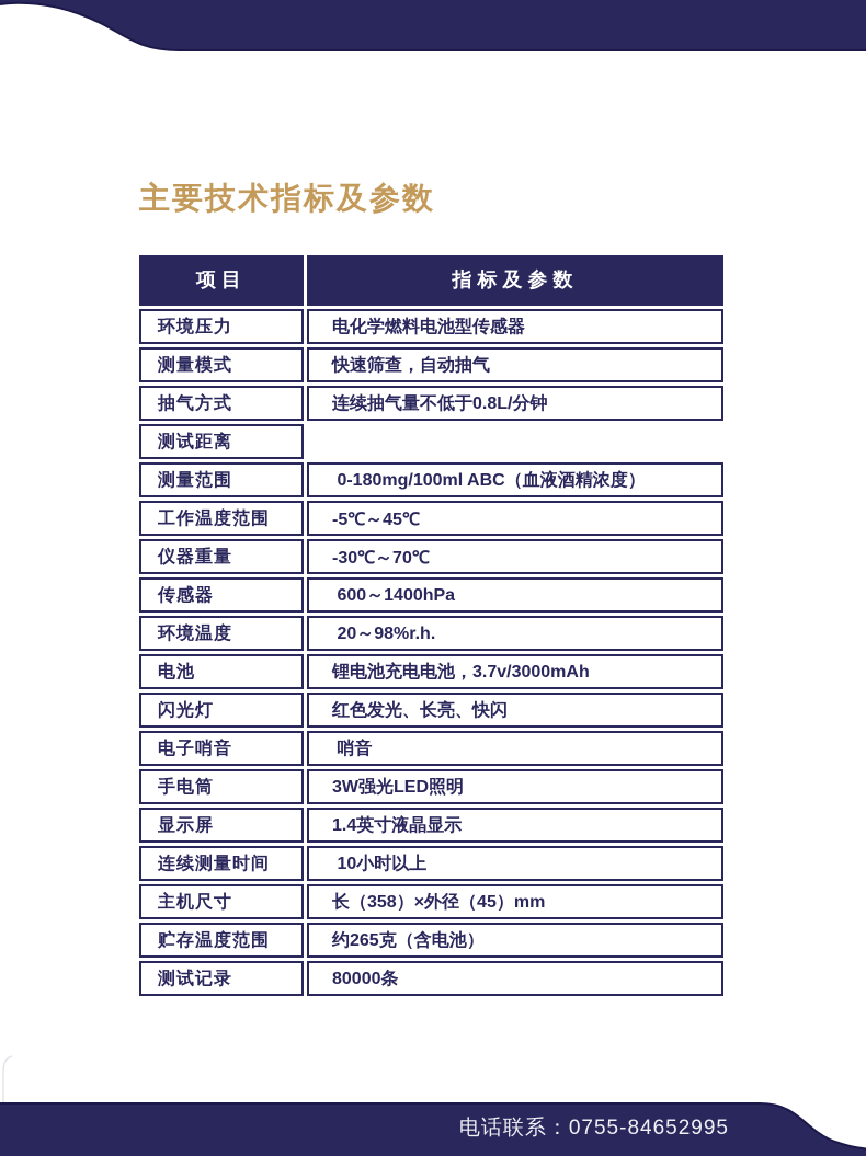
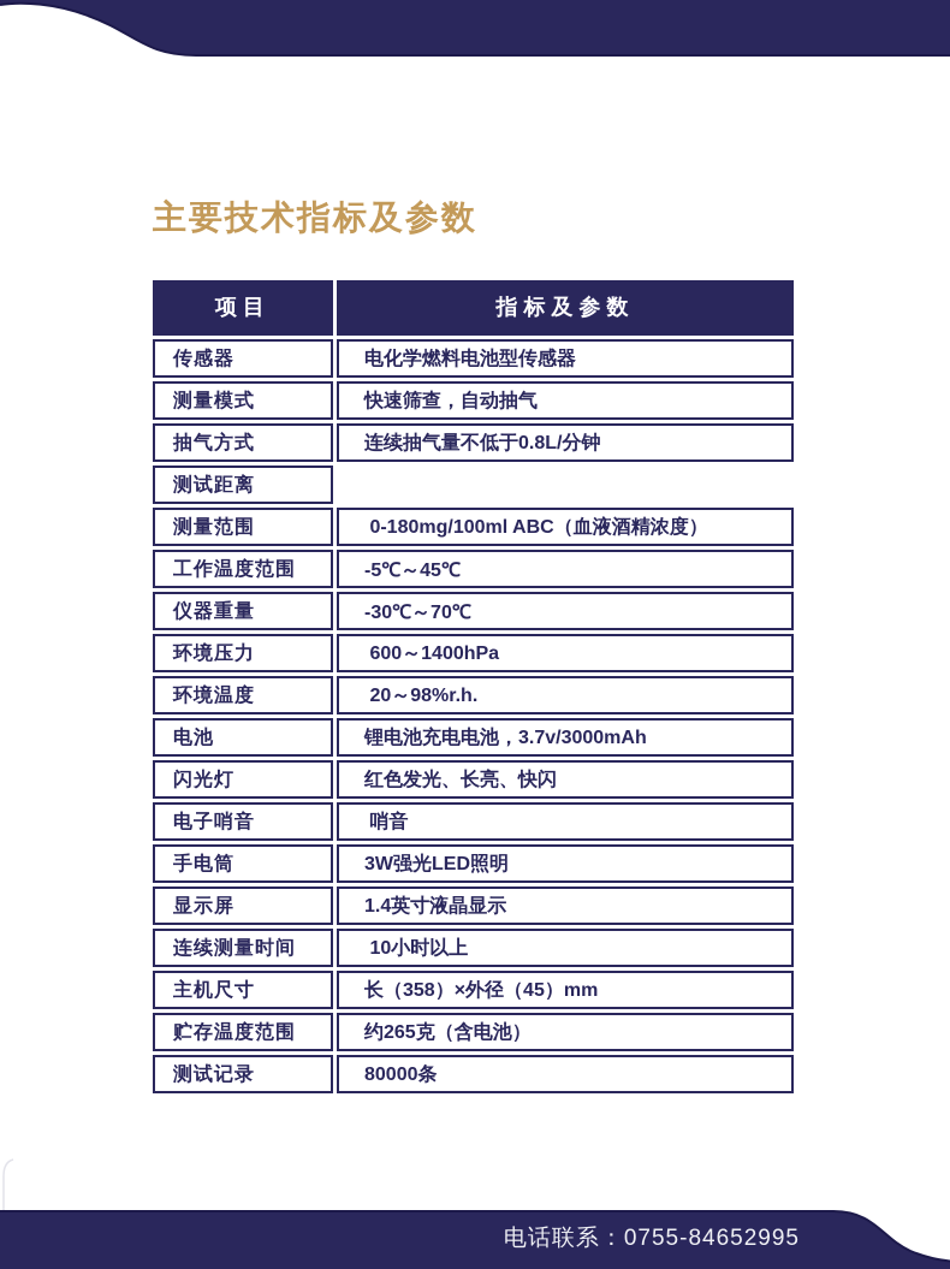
  主要技术指标及参数
  项目
  指标及参数
- 环境压力
+ 传感器
  电化学燃料电池型传感器
  测量模式
  快速筛查，自动抽气
  抽气方式
  连续抽气量不低于0.8L/分钟
  测试距离
  测量范围
  0-180mg/100ml ABC（血液酒精浓度）
  工作温度范围
  -5℃～45℃
  仪器重量
  -30℃～70℃
- 传感器
+ 环境压力
  600～1400hPa
  环境温度
  20～98%r.h.
  电池
  锂电池充电电池，3.7v/3000mAh
  闪光灯
  红色发光、长亮、快闪
  电子哨音
  哨音
  手电筒
  3W强光LED照明
  显示屏
  1.4英寸液晶显示
  连续测量时间
  10小时以上
  主机尺寸
  长（358）×外径（45）mm
  贮存温度范围
  约265克（含电池）
  测试记录
  80000条
  电话联系：0755-84652995
